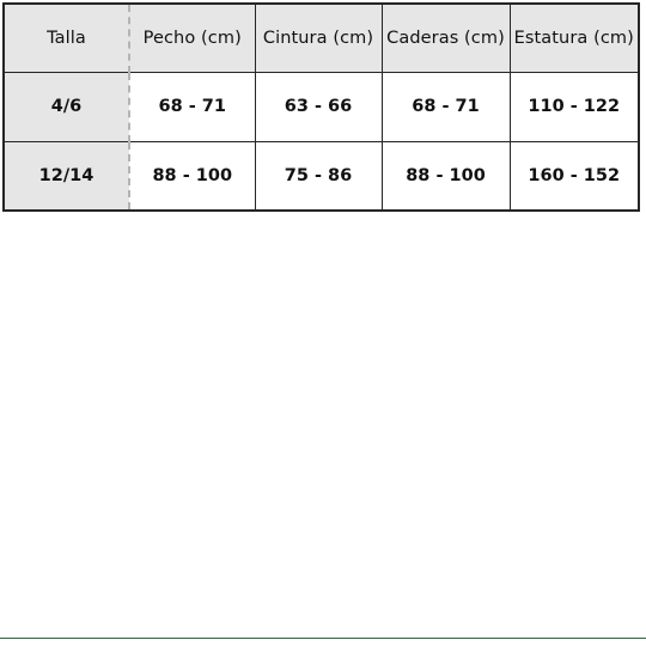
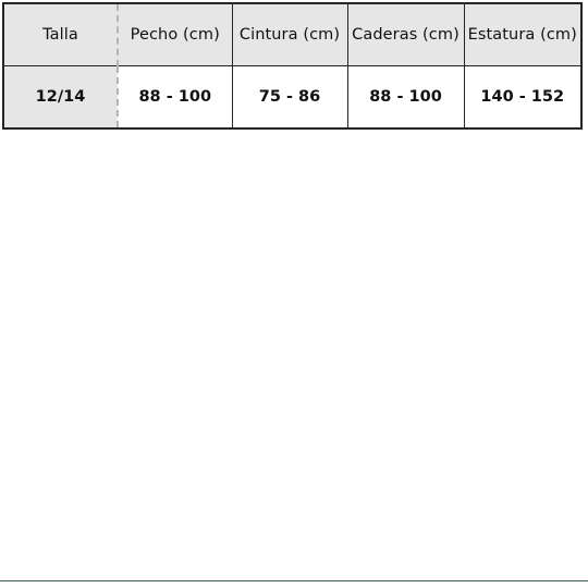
  Talla	Pecho (cm)	Cintura (cm)	Caderas (cm)	Estatura (cm)
- 4/6	68 - 71	63 - 66	68 - 71	110 - 122
- 12/14	88 - 100	75 - 86	88 - 100	160 - 152
+ 12/14	88 - 100	75 - 86	88 - 100	140 - 152
